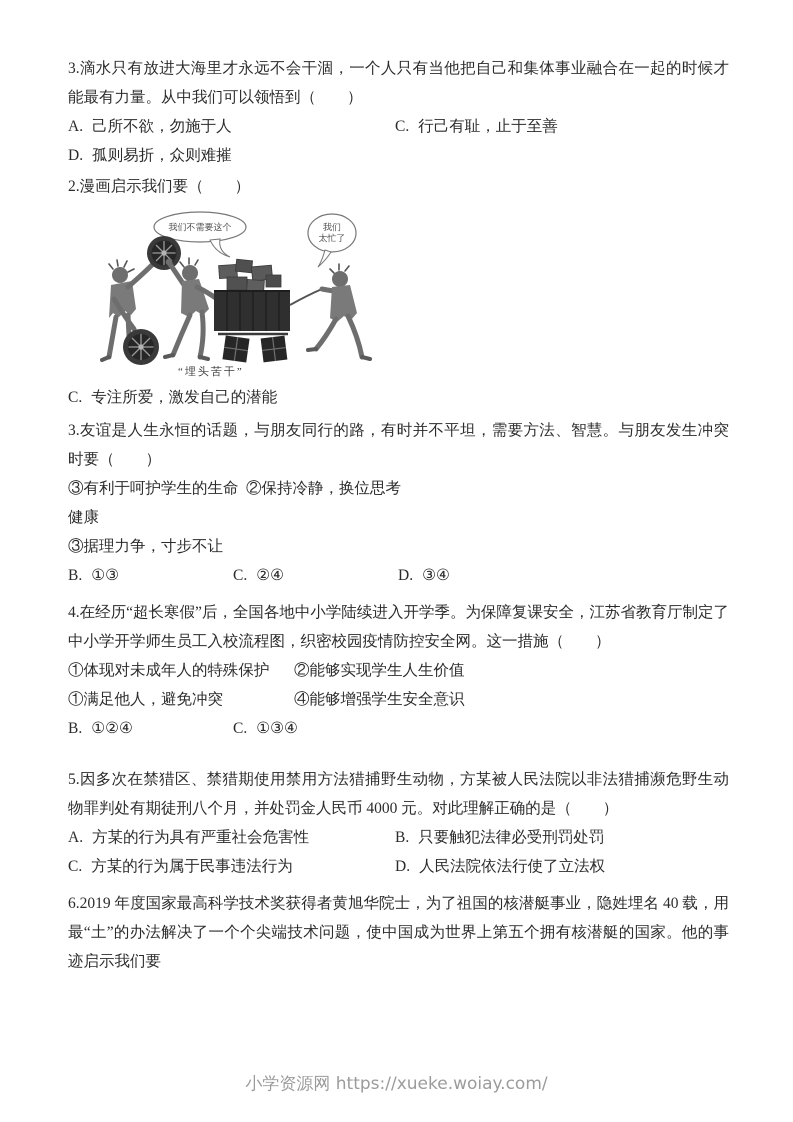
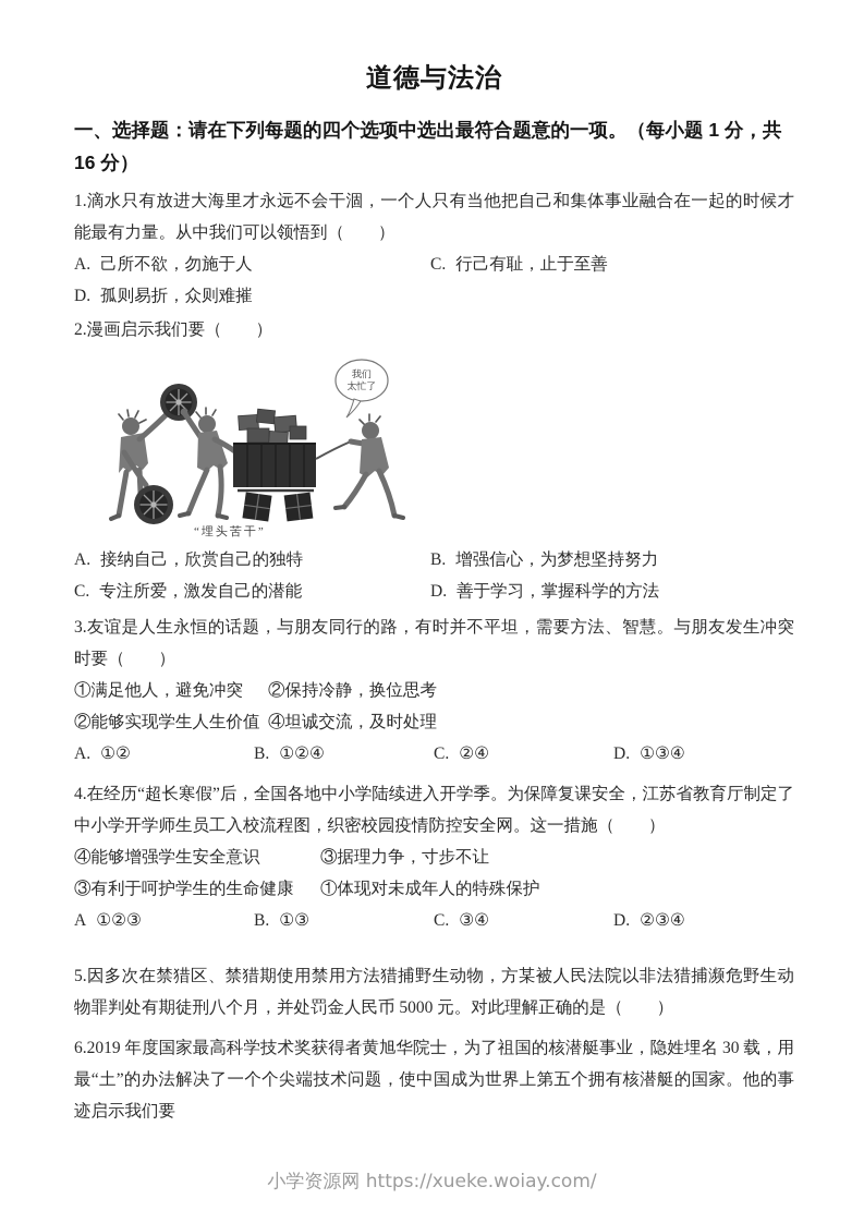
+ 道德与法治
+ 一、选择题：请在下列每题的四个选项中选出最符合题意的一项。（每小题 1 分，共 16 分）
- 3.滴水只有放进大海里才永远不会干涸，一个人只有当他把自己和集体事业融合在一起的时候才能最有力量。从中我们可以领悟到（ ）
+ 1.滴水只有放进大海里才永远不会干涸，一个人只有当他把自己和集体事业融合在一起的时候才能最有力量。从中我们可以领悟到（ ）
  A. 己所不欲，勿施于人
  C. 行己有耻，止于至善
  D. 孤则易折，众则难摧
  2.漫画启示我们要（ ）
- 我们不需要这个
  我们
  太忙了
  “埋头苦干”
+ A. 接纳自己，欣赏自己的独特
+ B. 增强信心，为梦想坚持努力
  C. 专注所爱，激发自己的潜能
+ D. 善于学习，掌握科学的方法
  3.友谊是人生永恒的话题，与朋友同行的路，有时并不平坦，需要方法、智慧。与朋友发生冲突时要（ ）
- ③有利于呵护学生的生命健康
+ ①满足他人，避免冲突
  ②保持冷静，换位思考
- ③据理力争，寸步不让
+ ②能够实现学生人生价值
+ ④坦诚交流，及时处理
+ A. ①②
- B. ①③
+ B. ①②④
  C. ②④
- D. ③④
+ D. ①③④
  4.在经历“超长寒假”后，全国各地中小学陆续进入开学季。为保障复课安全，江苏省教育厅制定了中小学开学师生员工入校流程图，织密校园疫情防控安全网。这一措施（ ）
- ①体现对未成年人的特殊保护
+ ④能够增强学生安全意识
- ②能够实现学生人生价值
+ ③据理力争，寸步不让
- ①满足他人，避免冲突
+ ③有利于呵护学生的生命健康
- ④能够增强学生安全意识
+ ①体现对未成年人的特殊保护
+ A ①②③
- B. ①②④
+ B. ①③
- C. ①③④
+ C. ③④
+ D. ②③④
- 5.因多次在禁猎区、禁猎期使用禁用方法猎捕野生动物，方某被人民法院以非法猎捕濒危野生动物罪判处有期徒刑八个月，并处罚金人民币 4000 元。对此理解正确的是（ ）
+ 5.因多次在禁猎区、禁猎期使用禁用方法猎捕野生动物，方某被人民法院以非法猎捕濒危野生动物罪判处有期徒刑八个月，并处罚金人民币 5000 元。对此理解正确的是（ ）
- A. 方某的行为具有严重社会危害性
- B. 只要触犯法律必受刑罚处罚
- C. 方某的行为属于民事违法行为
- D. 人民法院依法行使了立法权
- 6.2019 年度国家最高科学技术奖获得者黄旭华院士，为了祖国的核潜艇事业，隐姓埋名 40 载，用最“土”的办法解决了一个个尖端技术问题，使中国成为世界上第五个拥有核潜艇的国家。他的事迹启示我们要
+ 6.2019 年度国家最高科学技术奖获得者黄旭华院士，为了祖国的核潜艇事业，隐姓埋名 30 载，用最“土”的办法解决了一个个尖端技术问题，使中国成为世界上第五个拥有核潜艇的国家。他的事迹启示我们要
  小学资源网 https://xueke.woiay.com/
